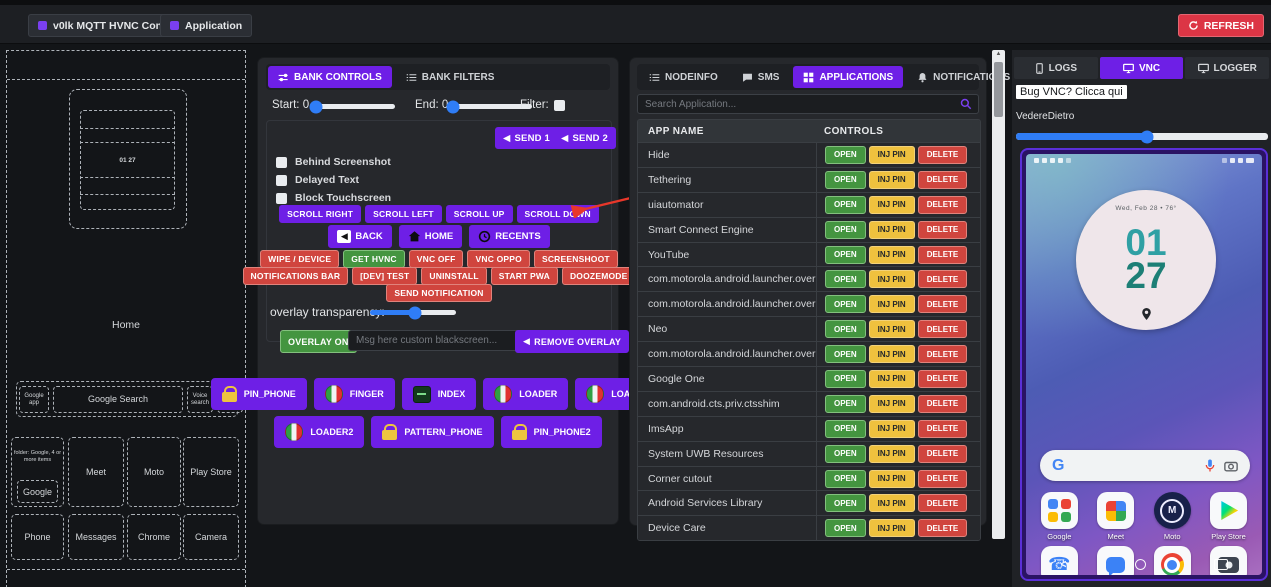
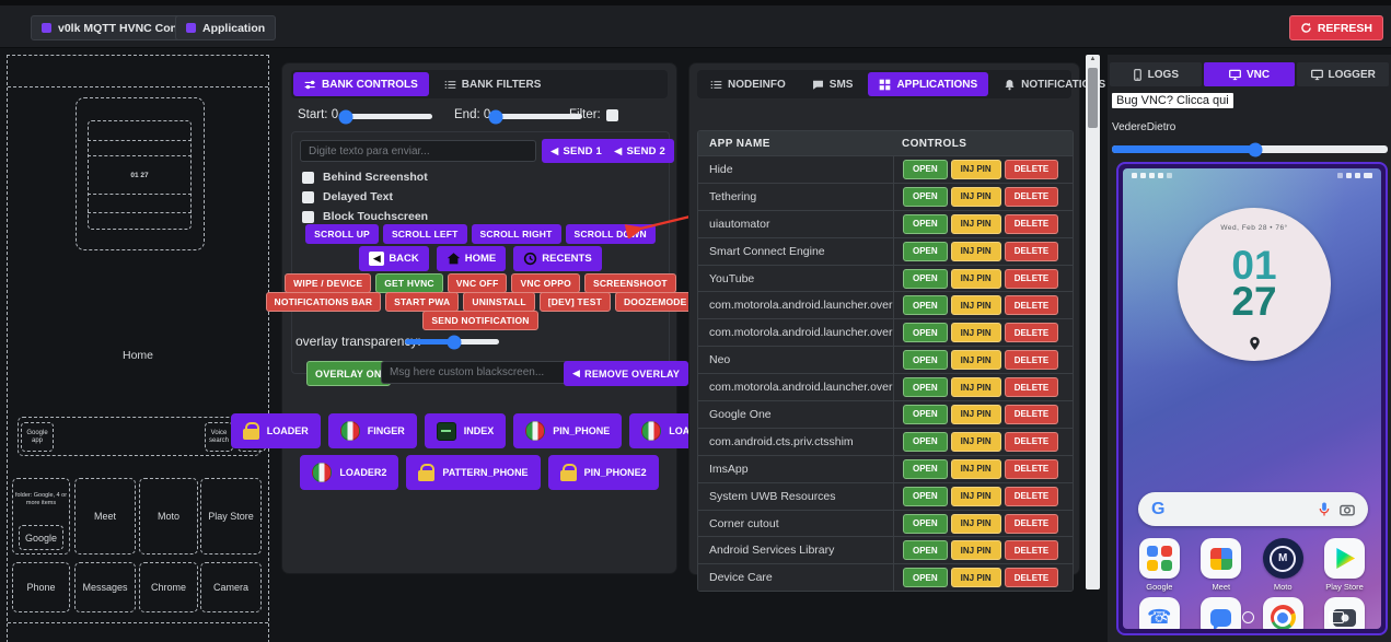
  Application
  REFRESH
  Home
- Google Search
  Google
  Meet
  Moto
  Play Store
  Phone
  Messages
  Chrome
  Camera
  BANK CONTROLS
  BANK FILTERS
  Start: 0
  End: 0
  Filter:
+ Digite texto para enviar...
  ◀
  SEND 1
  ◀
  SEND 2
  Behind Screenshot
  Delayed Text
  Block Touchscreen
- SCROLL RIGHT
+ SCROLL UP
  SCROLL LEFT
- SCROLL UP
+ SCROLL RIGHT
  SCROLL DOWN
  ◀
  BACK
  HOME
  RECENTS
  WIPE / DEVICE
  GET HVNC
  VNC OFF
  VNC OPPO
  SCREENSHOOT
  NOTIFICATIONS BAR
- [DEV] TEST
+ START PWA
  UNINSTALL
- START PWA
+ [DEV] TEST
  DOOZEMODE
  SEND NOTIFICATION
  overlay transparen
  OVERLAY ON
  Msg here custom blackscreen...
  ◀
  REMOVE OVERLAY
- PIN_PHONE
+ LOADER
  FINGER
  INDEX
- LOADER
+ PIN_PHONE
  LOADER2
  PATTERN_PHONE
  PIN_PHONE2
  NODEINFO
  SMS
  APPLICATIONS
  NOTIFICATIS
- Search Application...
  APP NAME
  CONTROLS
  Hide
  OPEN
  INJ PIN
  DELETE
  Tethering
  OPEN
  INJ PIN
  DELETE
  uiautomator
  OPEN
  INJ PIN
  DELETE
  Smart Connect Engine
  OPEN
  INJ PIN
  DELETE
  YouTube
  OPEN
  INJ PIN
  DELETE
  com.motorola.android.launcher.over
  OPEN
  INJ PIN
  DELETE
  com.motorola.android.launcher.over
  OPEN
  INJ PIN
  DELETE
  Neo
  OPEN
  INJ PIN
  DELETE
  com.motorola.android.launcher.over
  OPEN
  INJ PIN
  DELETE
  Google One
  OPEN
  INJ PIN
  DELETE
  com.android.cts.priv.ctsshim
  OPEN
  INJ PIN
  DELETE
  ImsApp
  OPEN
  INJ PIN
  DELETE
  System UWB Resources
  OPEN
  INJ PIN
  DELETE
  Corner cutout
  OPEN
  INJ PIN
  DELETE
  Android Services Library
  OPEN
  INJ PIN
  DELETE
  Device Care
  OPEN
  INJ PIN
  DELETE
  LOGS
  VNC
  LOGGER
  Bug VNC? Clicca qui
  VedereDietro
  01
  27
  G
  Google
  Meet
  M
  Moto
  Play Store
  ☎
  <
